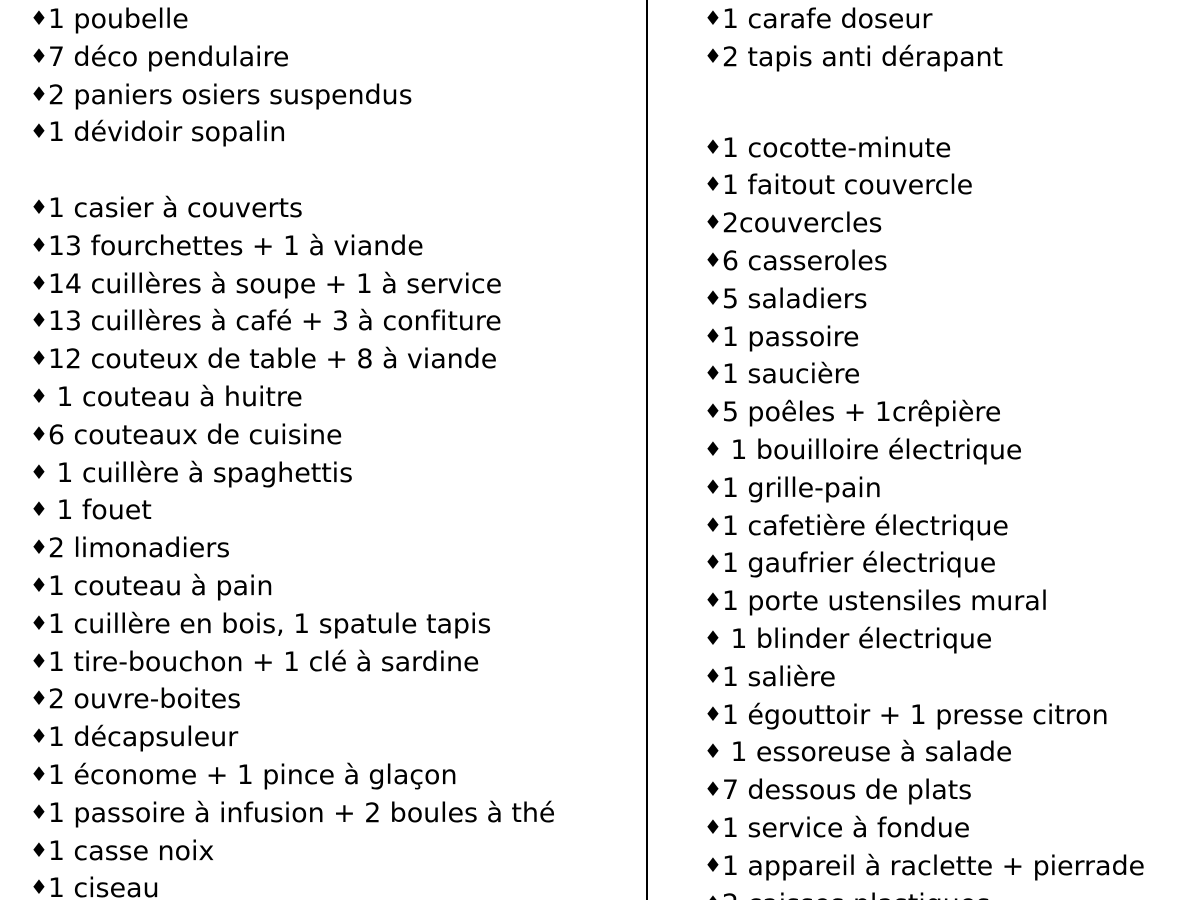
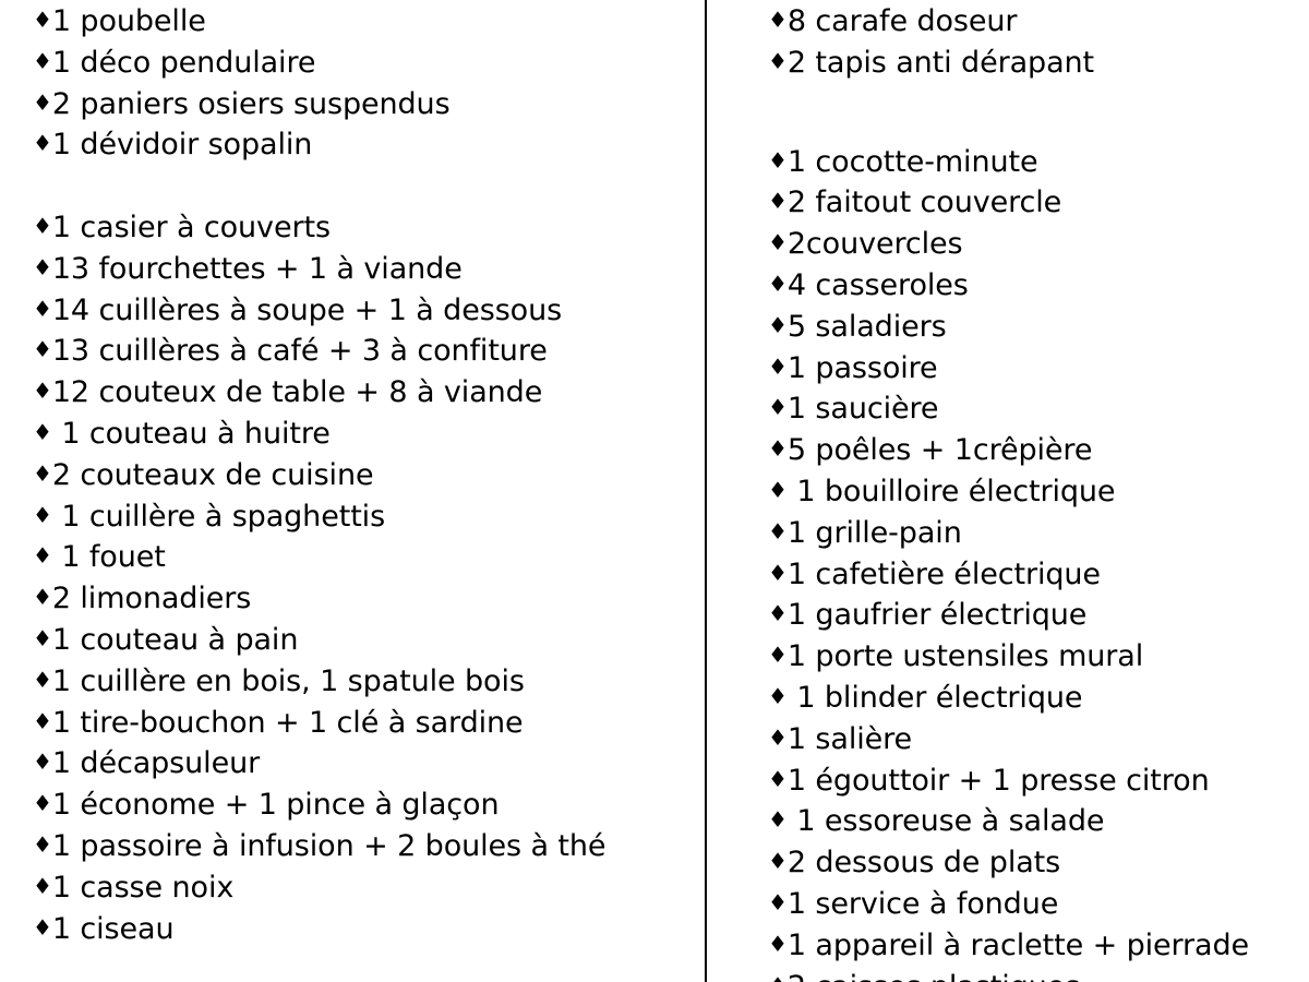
  ♦1 poubelle
- ♦7 déco pendulaire
+ ♦1 déco pendulaire
  ♦2 paniers osiers suspendus
  ♦1 dévidoir sopalin
  ♦1 casier à couverts
  ♦13 fourchettes + 1 à viande
- ♦14 cuillères à soupe + 1 à service
+ ♦14 cuillères à soupe + 1 à dessous
  ♦13 cuillères à café + 3 à confiture
  ♦12 couteux de table + 8 à viande
  ♦ 1 couteau à huitre
- ♦6 couteaux de cuisine
+ ♦2 couteaux de cuisine
  ♦ 1 cuillère à spaghettis
  ♦ 1 fouet
  ♦2 limonadiers
  ♦1 couteau à pain
- ♦1 cuillère en bois, 1 spatule tapis
+ ♦1 cuillère en bois, 1 spatule bois
  ♦1 tire-bouchon + 1 clé à sardine
- ♦2 ouvre-boites
  ♦1 décapsuleur
  ♦1 économe + 1 pince à glaçon
  ♦1 passoire à infusion + 2 boules à thé
  ♦1 casse noix
  ♦1 ciseau
- ♦1 carafe doseur
+ ♦8 carafe doseur
  ♦2 tapis anti dérapant
  ♦1 cocotte-minute
- ♦1 faitout couvercle
+ ♦2 faitout couvercle
  ♦2couvercles
- ♦6 casseroles
+ ♦4 casseroles
  ♦5 saladiers
  ♦1 passoire
  ♦1 saucière
  ♦5 poêles + 1crêpière
  ♦ 1 bouilloire électrique
  ♦1 grille-pain
  ♦1 cafetière électrique
  ♦1 gaufrier électrique
  ♦1 porte ustensiles mural
  ♦ 1 blinder électrique
  ♦1 salière
  ♦1 égouttoir + 1 presse citron
  ♦ 1 essoreuse à salade
- ♦7 dessous de plats
+ ♦2 dessous de plats
  ♦1 service à fondue
  ♦1 appareil à raclette + pierrade
